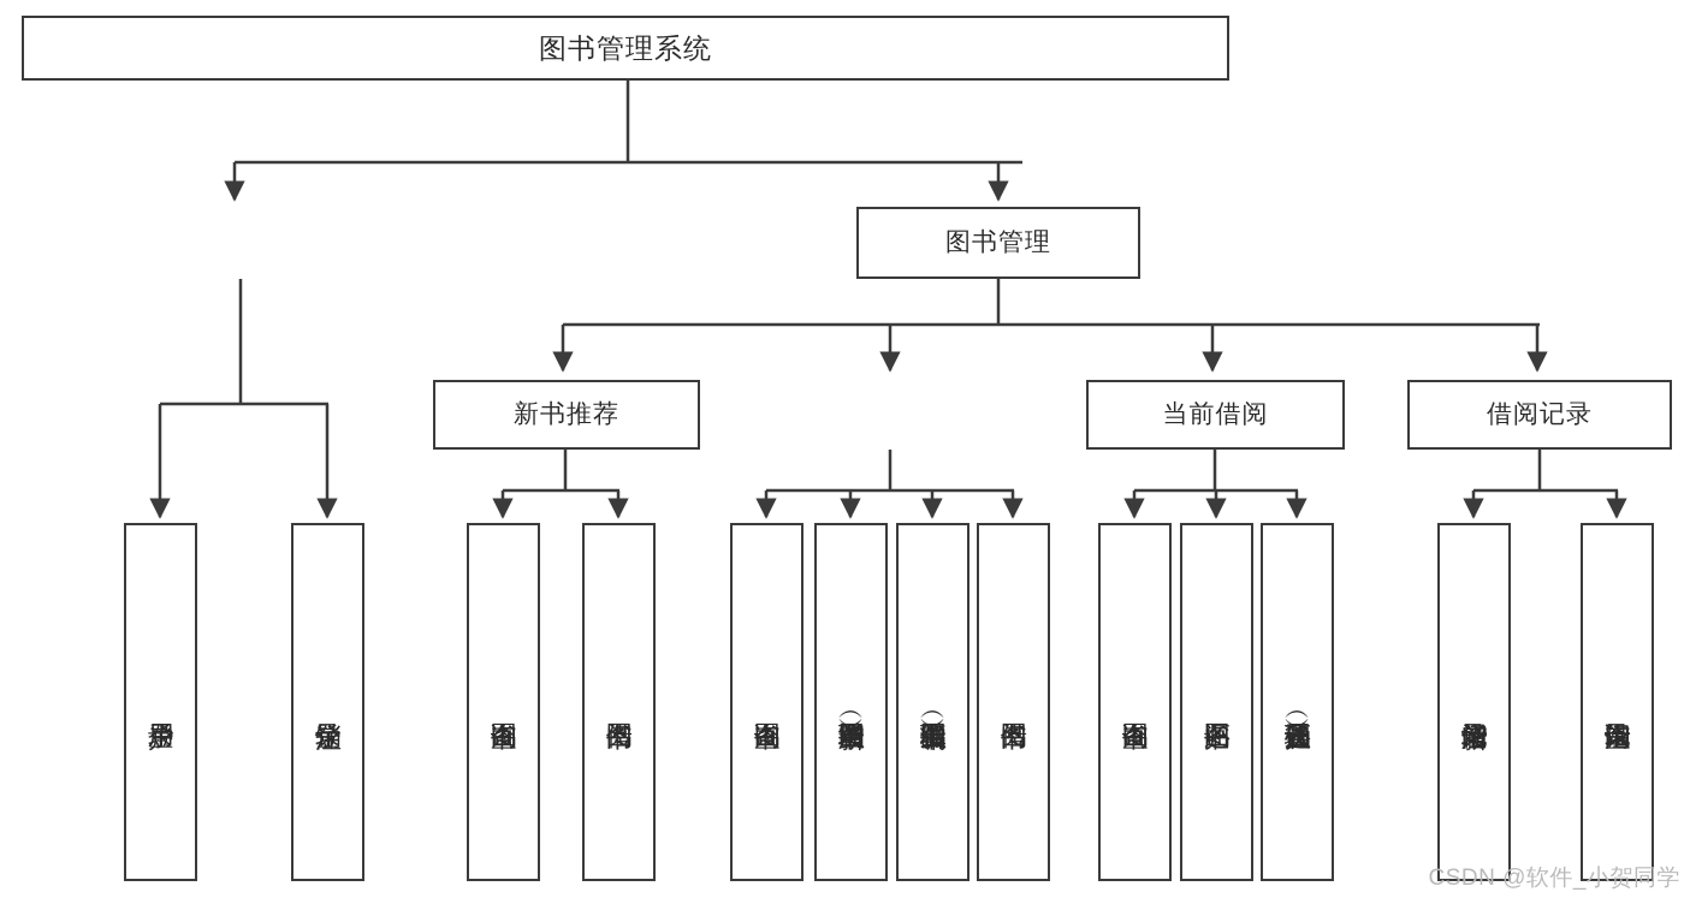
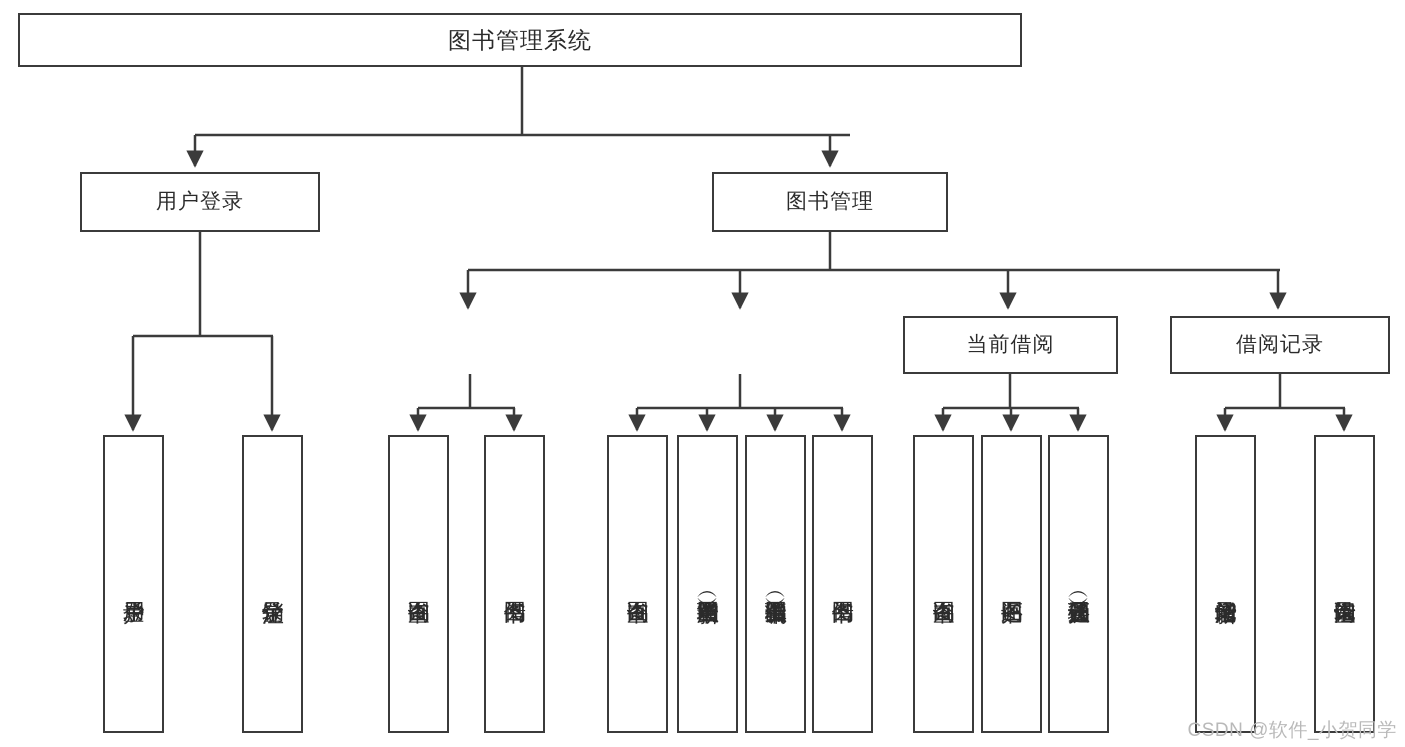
  图书管理系统
+ 用户登录
  图书管理
- 新书推荐
  当前借阅
  借阅记录
  CSDN @软件_小贺同学
